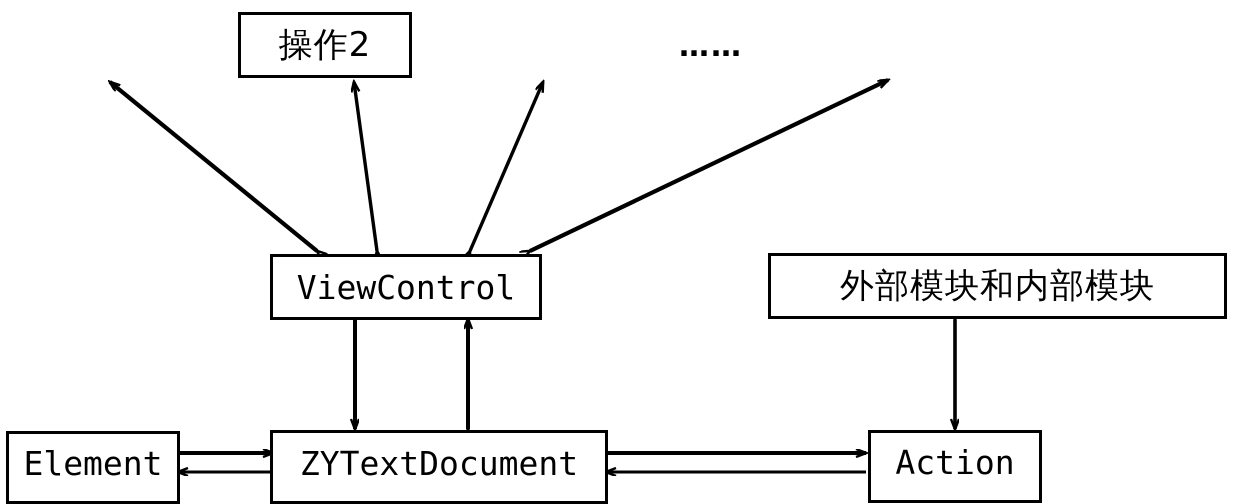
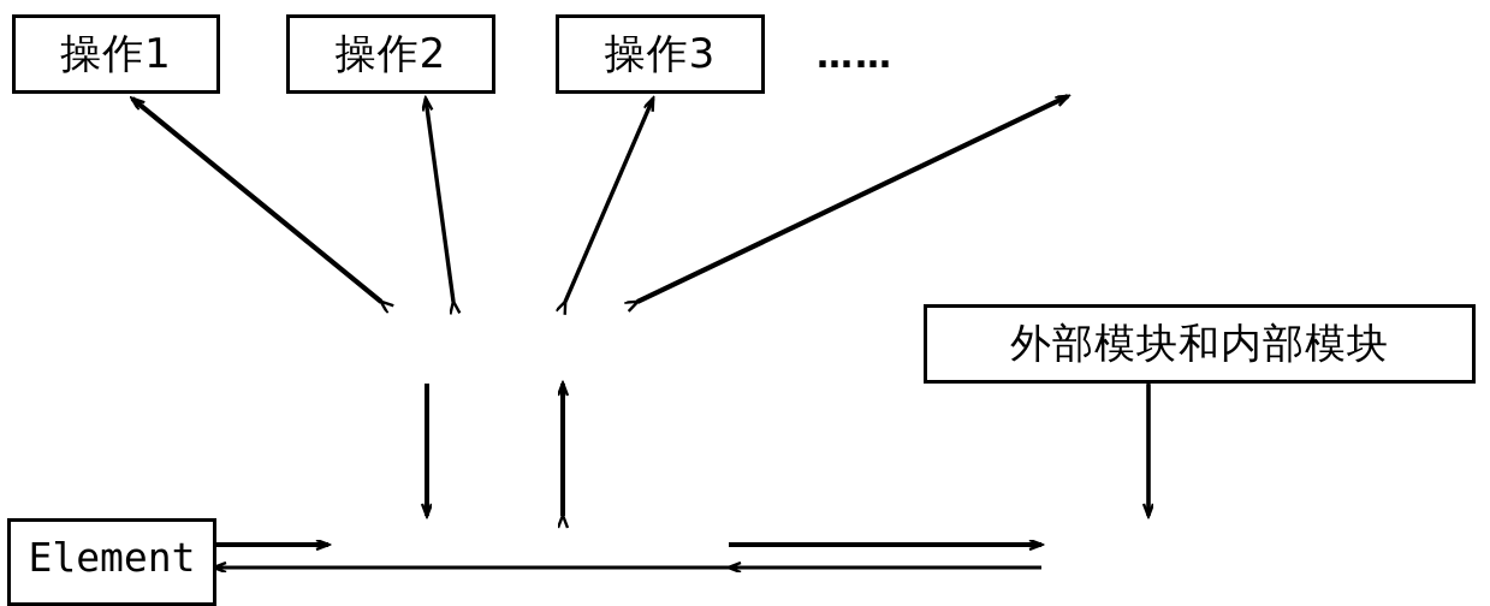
+ 操作1
  操作2
+ 操作3
  ……
- ViewControl
  外部模块和内部模块
  Element
- ZYTextDocument
- Action
